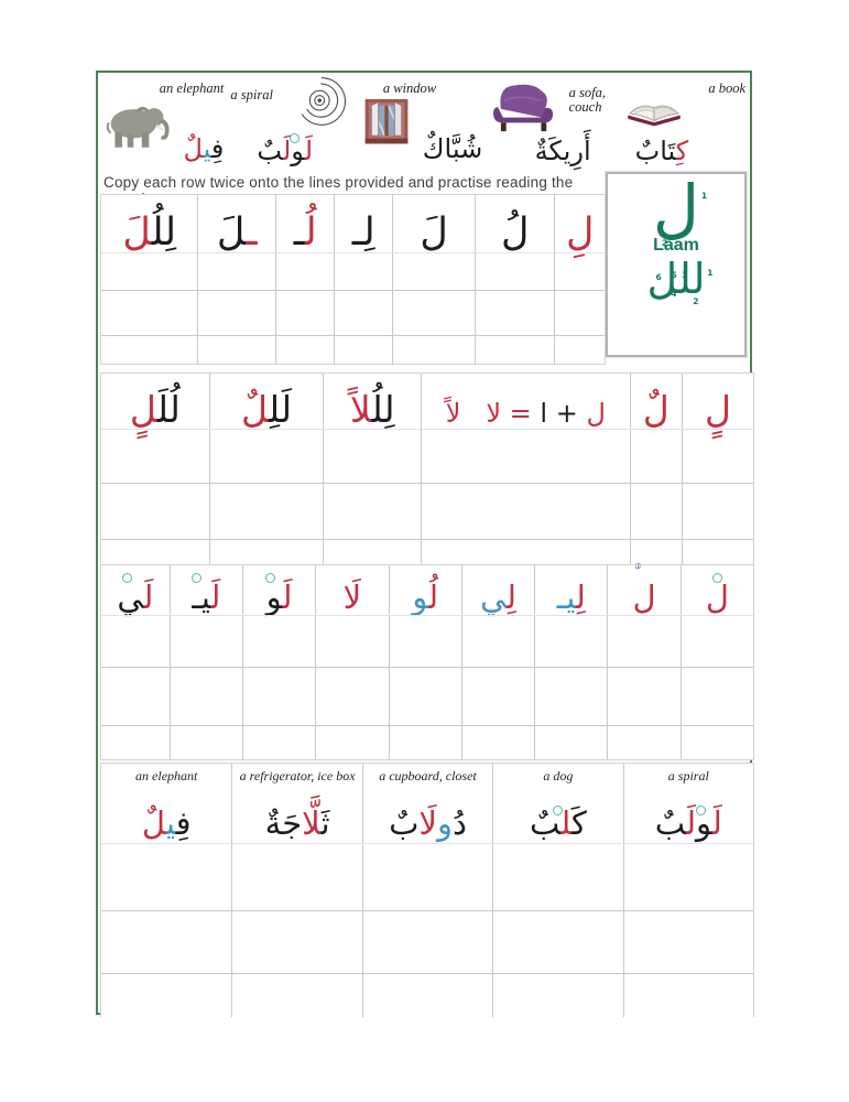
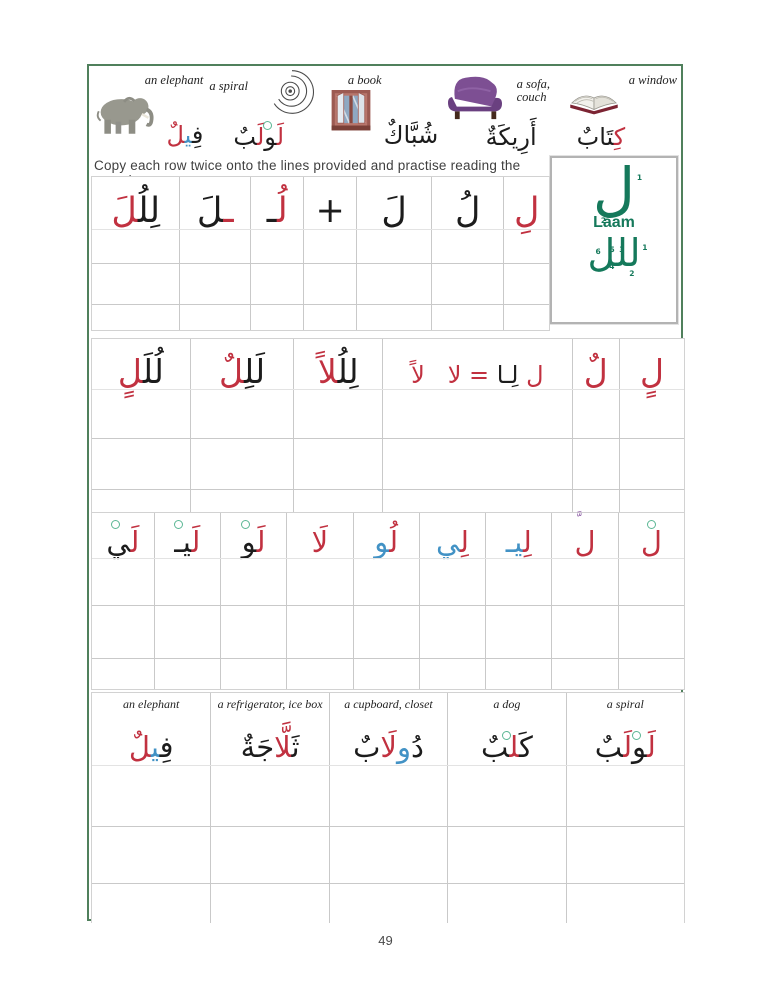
  an elephant
  فِيلٌ
  a spiral
  لَولَبٌ
- a window
+ a book
  شُبَّاكٌ
  a sofa, couch
  أَرِيكَةٌ
- a book
+ a window
  كِتَابٌ
  Copy each row twice onto the lines provided and practise reading the
  ل
  1
  2
  Laam
  للل
  1
  2
  3
  4
  5
  6
  لِ
  لُ
  لَ
- لِـ
+ +
  لُـ
  ـلَ
  لِلُلَ
  لٍ
  لٌ
- ل + ا = لا لاً
+ ل لِـا = لا لاً
  لِلُلاً
  لَلِلٌ
  لُلَلٍ
  ل
  ل
  َّ
  لِيـ
  لِي
  لُو
  لَا
  لَو
  لَيـ
  لَي
  an elephant
  فِيلٌ
  a refrigerator, ice box
  ثَلَّاجَةٌ
  a cupboard, closet
  دُولَابٌ
  a dog
  كَلبٌ
  a spiral
  لَولَبٌ
+ 49
